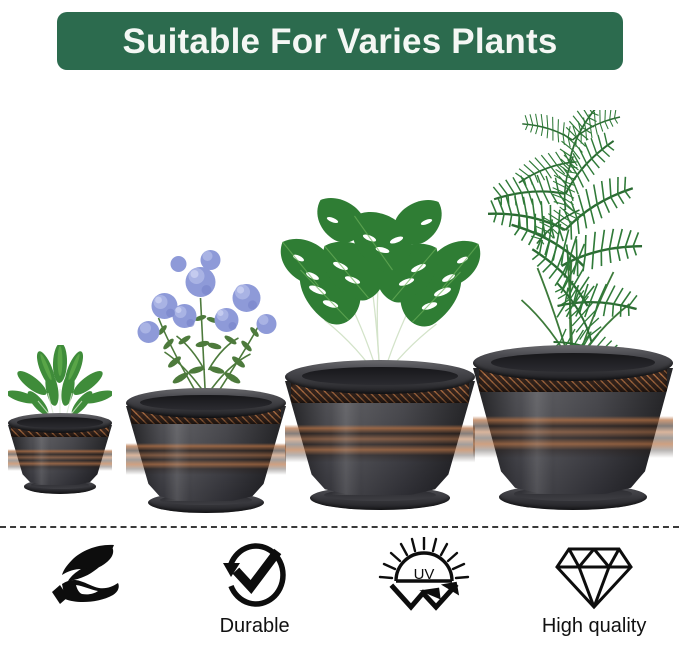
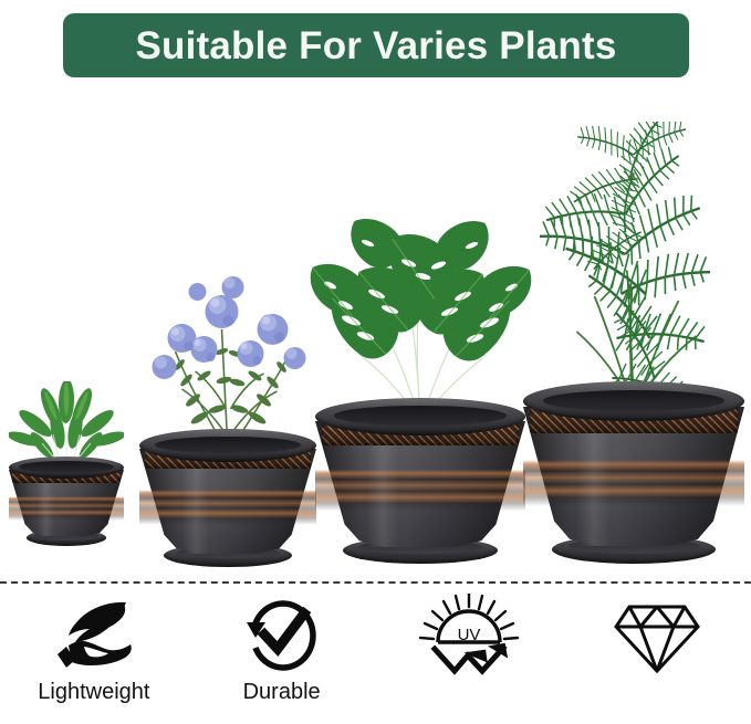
  Suitable For Varies Plants
+ Lightweight
  Durable
  UV
- High quality
